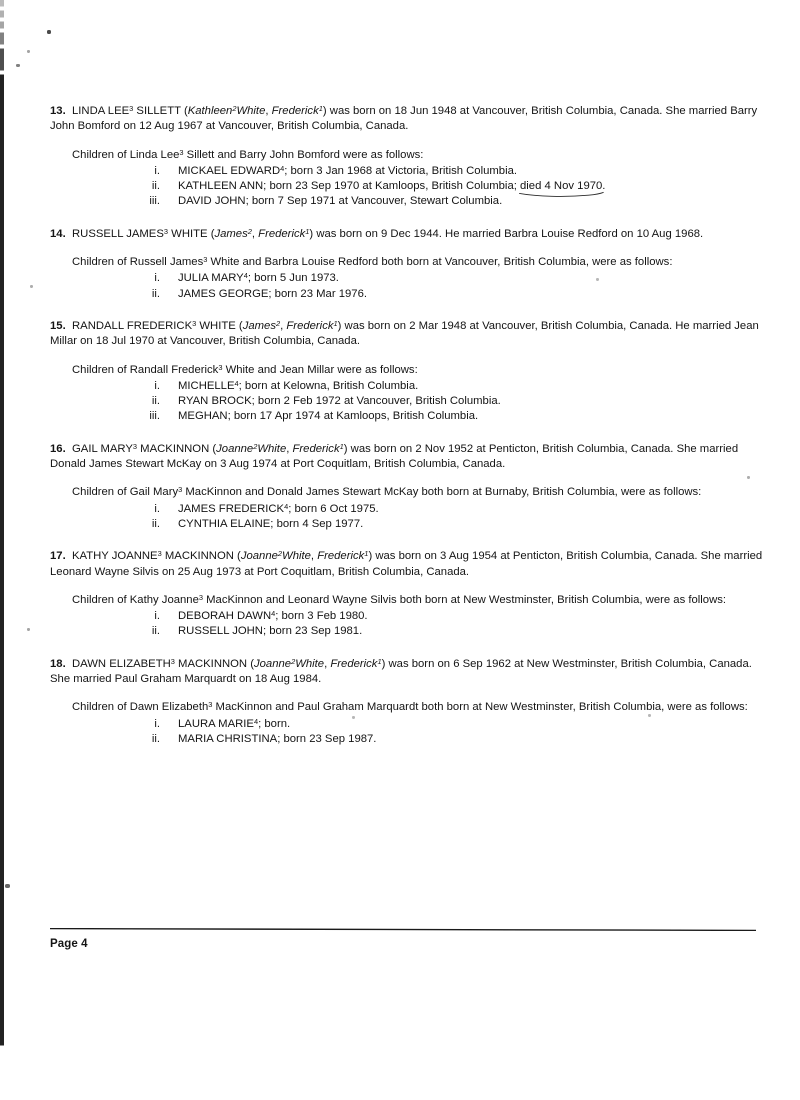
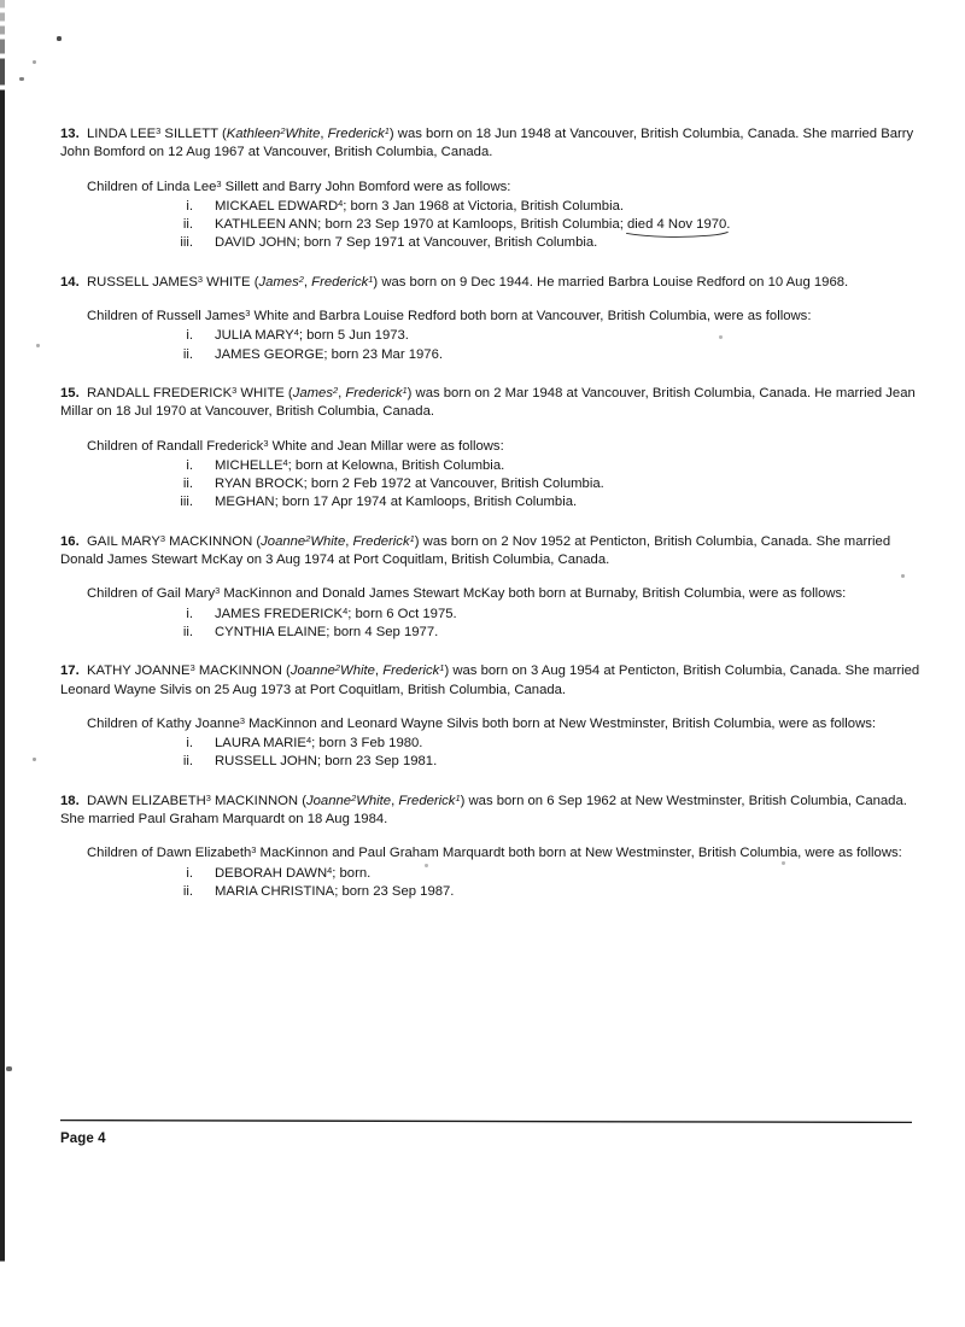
  13. LINDA LEE3 SILLETT (Kathleen2White, Frederick1) was born on 18 Jun 1948 at Vancouver, British Columbia, Canada. She married Barry John Bomford on 12 Aug 1967 at Vancouver, British Columbia, Canada.
  Children of Linda Lee3 Sillett and Barry John Bomford were as follows:
  i.
  MICKAEL EDWARD4; born 3 Jan 1968 at Victoria, British Columbia.
  ii.
  KATHLEEN ANN; born 23 Sep 1970 at Kamloops, British Columbia; died 4 Nov 1970.
  iii.
- DAVID JOHN; born 7 Sep 1971 at Vancouver, Stewart Columbia.
+ DAVID JOHN; born 7 Sep 1971 at Vancouver, British Columbia.
  14. RUSSELL JAMES3 WHITE (James2, Frederick1) was born on 9 Dec 1944. He married Barbra Louise Redford on 10 Aug 1968.
  Children of Russell James3 White and Barbra Louise Redford both born at Vancouver, British Columbia, were as follows:
  i.
  JULIA MARY4; born 5 Jun 1973.
  ii.
  JAMES GEORGE; born 23 Mar 1976.
  15. RANDALL FREDERICK3 WHITE (James2, Frederick1) was born on 2 Mar 1948 at Vancouver, British Columbia, Canada. He married Jean Millar on 18 Jul 1970 at Vancouver, British Columbia, Canada.
  Children of Randall Frederick3 White and Jean Millar were as follows:
  i.
  MICHELLE4; born at Kelowna, British Columbia.
  ii.
  RYAN BROCK; born 2 Feb 1972 at Vancouver, British Columbia.
  iii.
  MEGHAN; born 17 Apr 1974 at Kamloops, British Columbia.
  16. GAIL MARY3 MACKINNON (Joanne2White, Frederick1) was born on 2 Nov 1952 at Penticton, British Columbia, Canada. She married Donald James Stewart McKay on 3 Aug 1974 at Port Coquitlam, British Columbia, Canada.
  Children of Gail Mary3 MacKinnon and Donald James Stewart McKay both born at Burnaby, British Columbia, were as follows:
  i.
  JAMES FREDERICK4; born 6 Oct 1975.
  ii.
  CYNTHIA ELAINE; born 4 Sep 1977.
  17. KATHY JOANNE3 MACKINNON (Joanne2White, Frederick1) was born on 3 Aug 1954 at Penticton, British Columbia, Canada. She married Leonard Wayne Silvis on 25 Aug 1973 at Port Coquitlam, British Columbia, Canada.
  Children of Kathy Joanne3 MacKinnon and Leonard Wayne Silvis both born at New Westminster, British Columbia, were as follows:
  i.
- DEBORAH DAWN4; born 3 Feb 1980.
+ LAURA MARIE4; born 3 Feb 1980.
  ii.
  RUSSELL JOHN; born 23 Sep 1981.
  18. DAWN ELIZABETH3 MACKINNON (Joanne2White, Frederick1) was born on 6 Sep 1962 at New Westminster, British Columbia, Canada. She married Paul Graham Marquardt on 18 Aug 1984.
  Children of Dawn Elizabeth3 MacKinnon and Paul Graham Marquardt both born at New Westminster, British Columbia, were as follows:
  i.
- LAURA MARIE4; born.
+ DEBORAH DAWN4; born.
  ii.
  MARIA CHRISTINA; born 23 Sep 1987.
  Page 4
